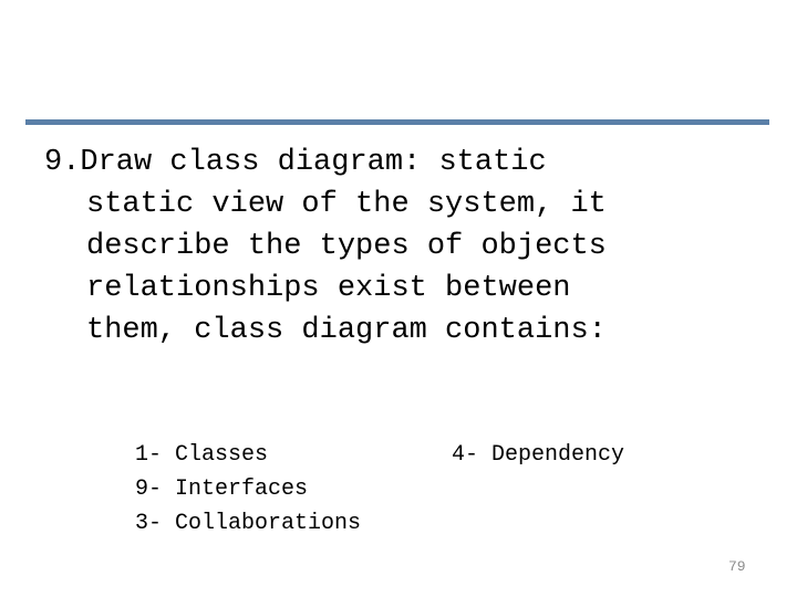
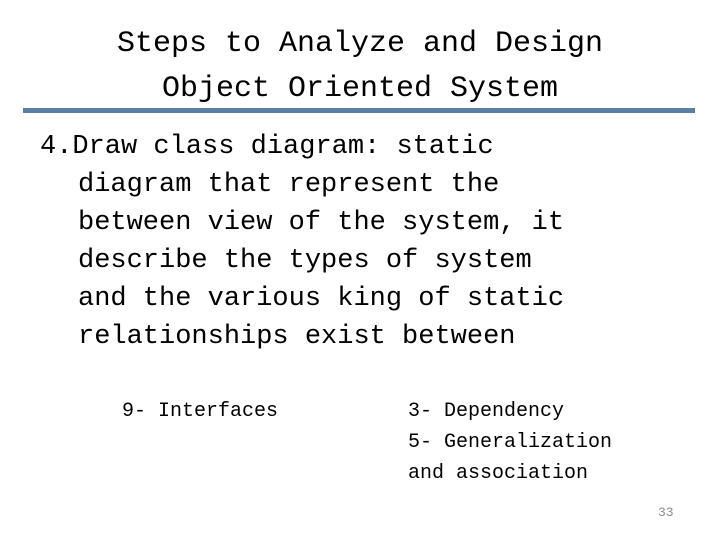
+ Steps to Analyze and Design
+ Object Oriented System
- 9.Draw class diagram: static
+ 4.Draw class diagram: static
+ diagram that represent the
- static view of the system, it
+ between view of the system, it
- describe the types of objects
+ describe the types of system
+ and the various king of static
  relationships exist between
- them, class diagram contains:
- 1- Classes
  9- Interfaces
- 3- Collaborations
- 4- Dependency
+ 3- Dependency
+ 5- Generalization
+ and association
- 79
+ 33
